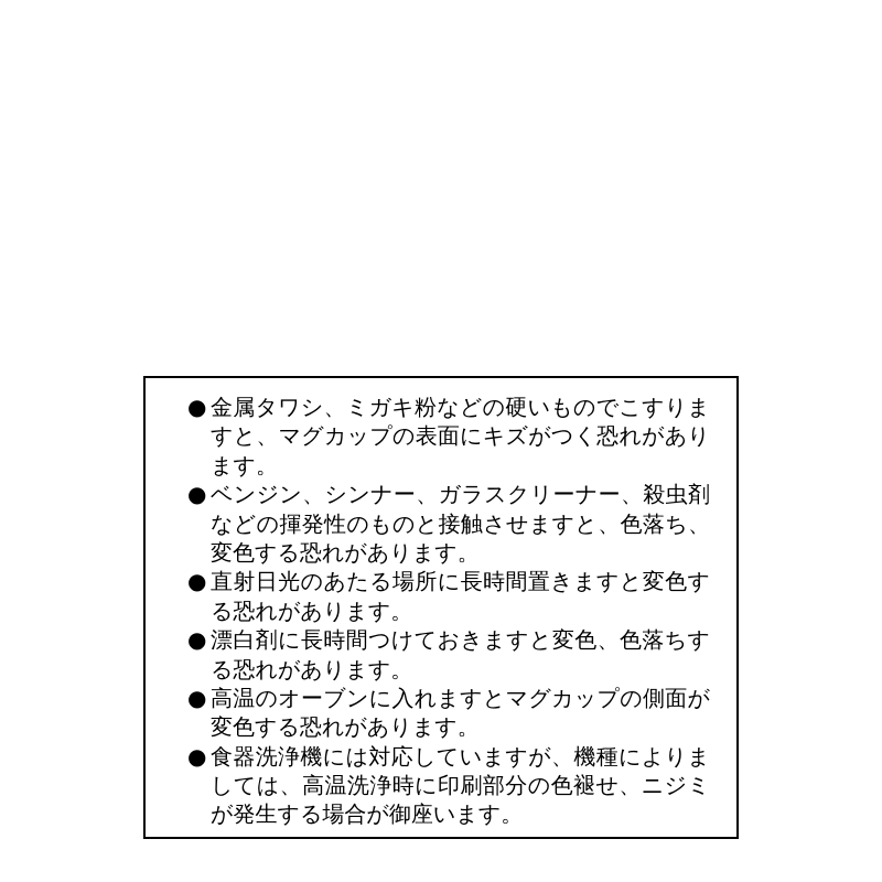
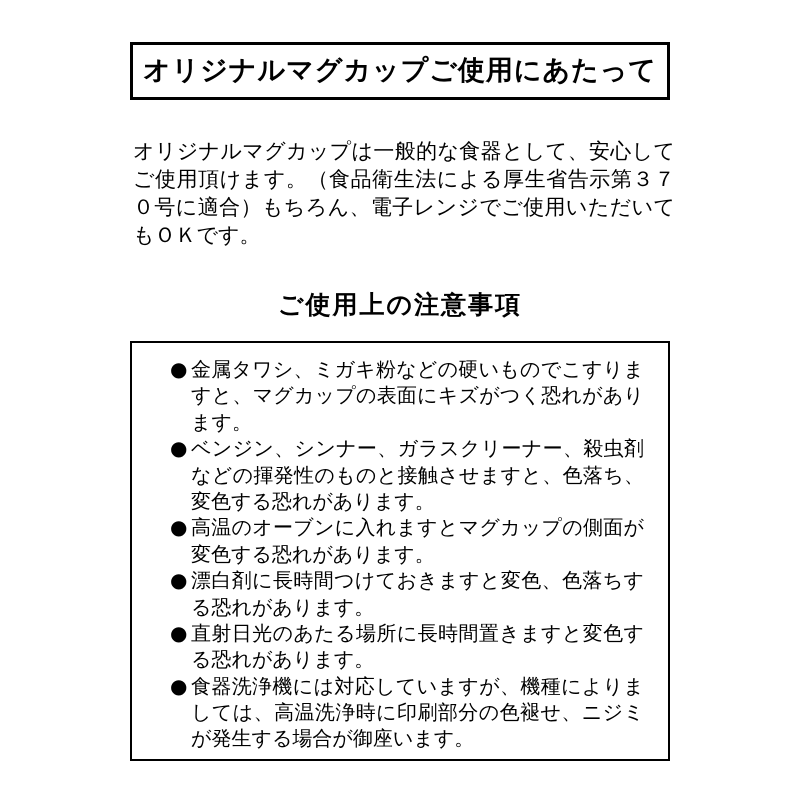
+ オリジナルマグカップご使用にあたって
+ オリジナルマグカップは一般的な食器として、安心してご使用頂けます。（食品衛生法による厚生省告示第３７０号に適合）もちろん、電子レンジでご使用いただいてもＯＫです。
+ ご使用上の注意事項
  ●
  金属タワシ、ミガキ粉などの硬いものでこすりますと、マグカップの表面にキズがつく恐れがあります。
  ●
  ベンジン、シンナー、ガラスクリーナー、殺虫剤などの揮発性のものと接触させますと、色落ち、変色する恐れがあります。
  ●
- 直射日光のあたる場所に長時間置きますと変色する恐れがあります。
+ 高温のオーブンに入れますとマグカップの側面が変色する恐れがあります。
  ●
  漂白剤に長時間つけておきますと変色、色落ちする恐れがあります。
  ●
- 高温のオーブンに入れますとマグカップの側面が変色する恐れがあります。
+ 直射日光のあたる場所に長時間置きますと変色する恐れがあります。
  ●
  食器洗浄機には対応していますが、機種によりましては、高温洗浄時に印刷部分の色褪せ、ニジミが発生する場合が御座います。
